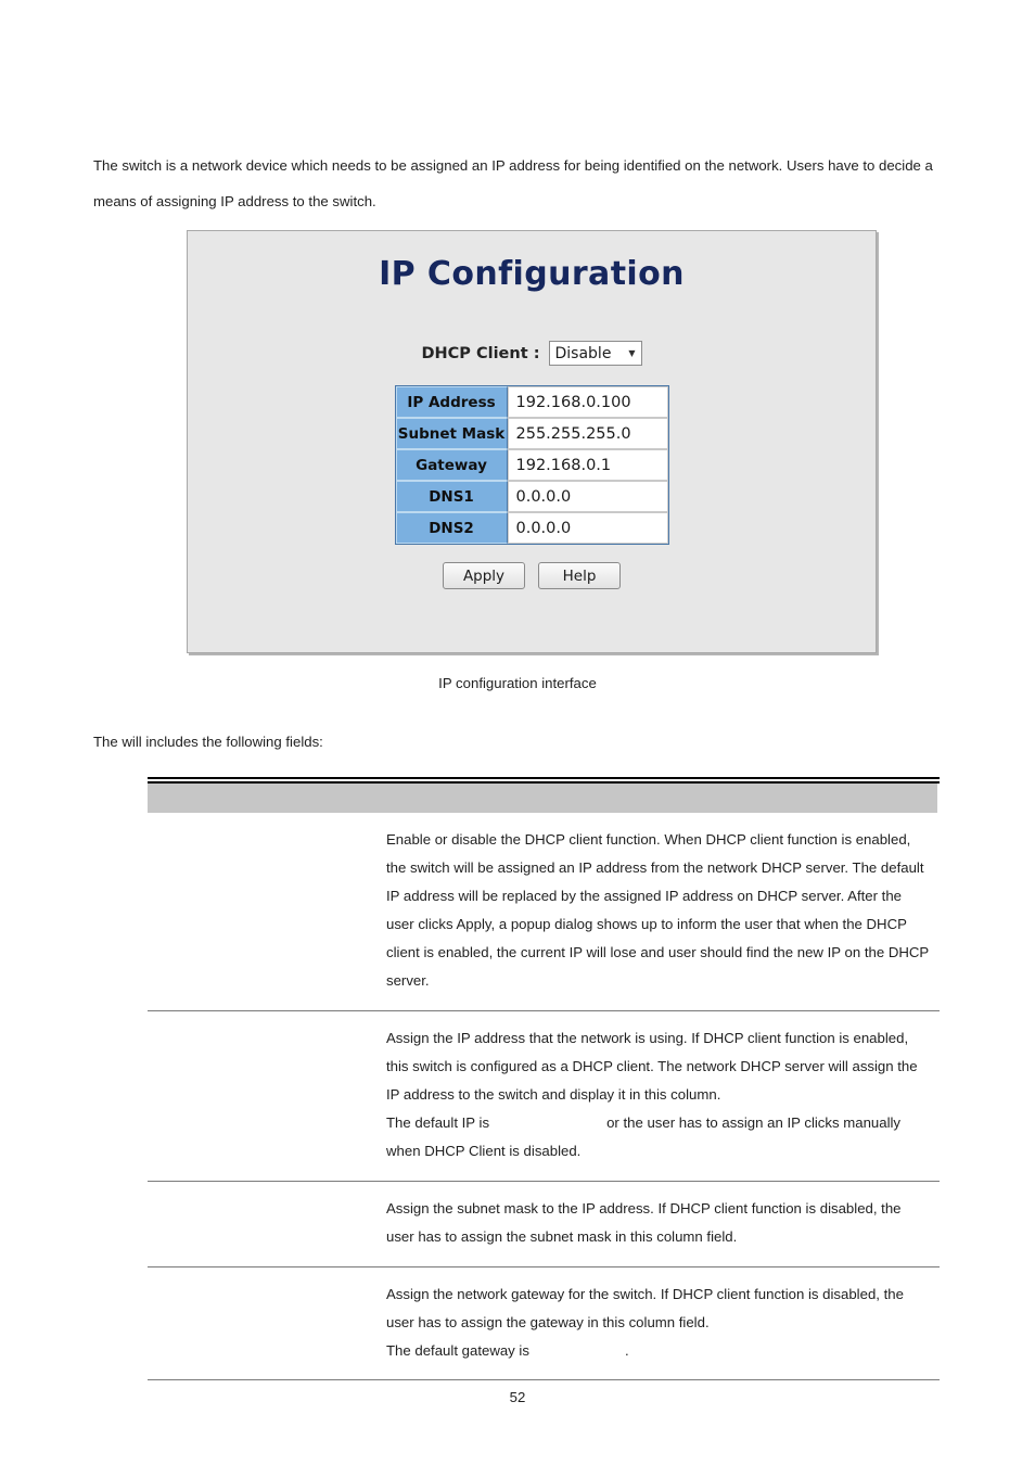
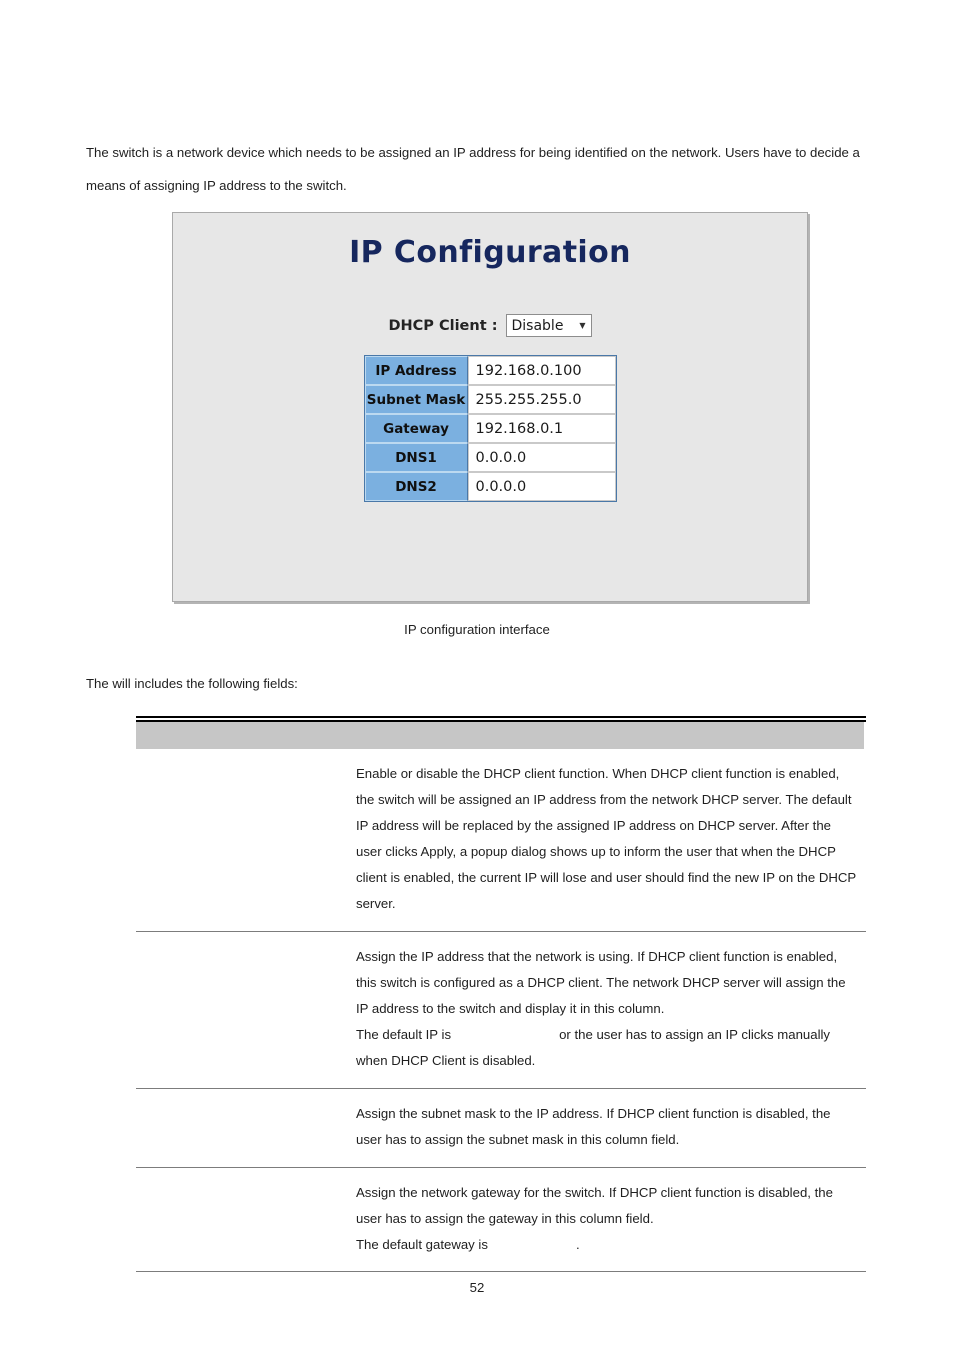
  The switch is a network device which needs to be assigned an IP address for being identified on the network. Users have to decide a means of assigning IP address to the switch.
  IP Configuration
  DHCP Client :
  Disable
  ▼
  IP Address	192.168.0.100
  Subnet Mask	255.255.255.0
  Gateway	192.168.0.1
  DNS1	0.0.0.0
  DNS2	0.0.0.0
- Apply
- Help
  IP configuration interface
  The will includes the following fields:
  	Enable or disable the DHCP client function. When DHCP client function is enabled, the switch will be assigned an IP address from the network DHCP server. The default IP address will be replaced by the assigned IP address on DHCP server. After the user clicks Apply, a popup dialog shows up to inform the user that when the DHCP client is enabled, the current IP will lose and user should find the new IP on the DHCP server.
  	Assign the IP address that the network is using. If DHCP client function is enabled, this switch is configured as a DHCP client. The network DHCP server will assign the IP address to the switch and display it in this column. The default IP is or the user has to assign an IP clicks manually when DHCP Client is disabled.
  	Assign the subnet mask to the IP address. If DHCP client function is disabled, the user has to assign the subnet mask in this column field.
  	Assign the network gateway for the switch. If DHCP client function is disabled, the user has to assign the gateway in this column field. The default gateway is .
  52
